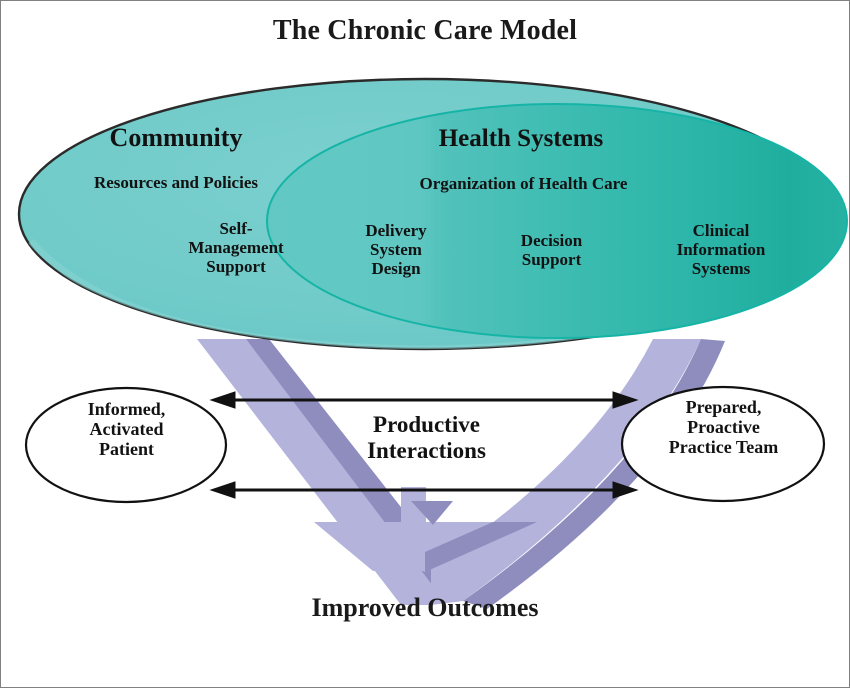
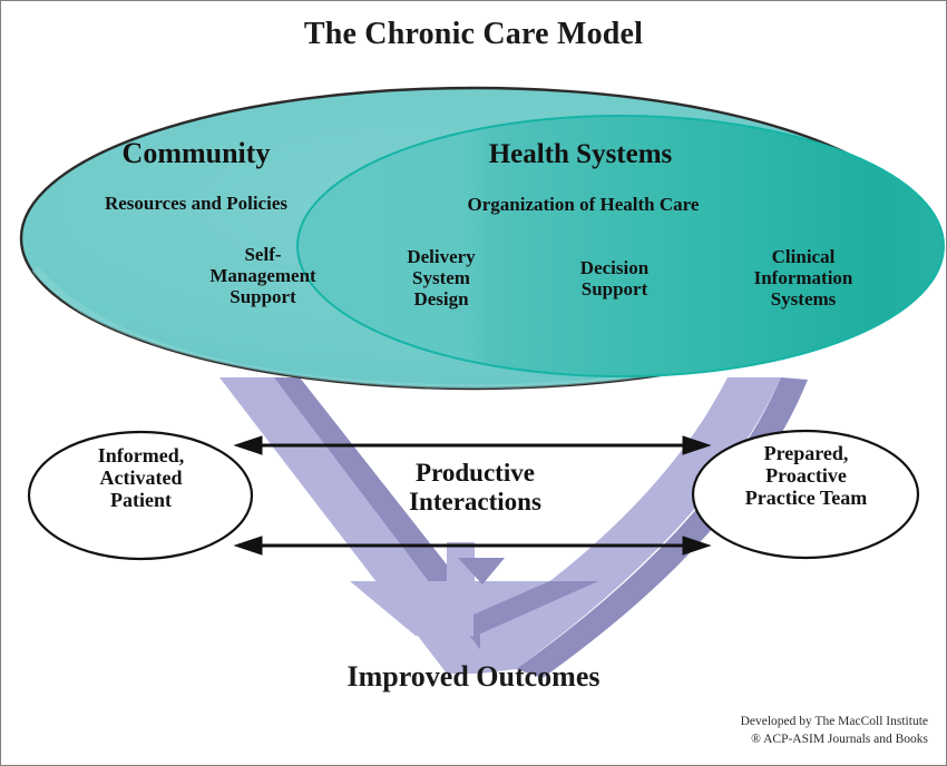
  The Chronic Care Model
  Community
  Resources and Policies
  Self-
  Management
  Support
  Health Systems
  Organization of Health Care
  Delivery
  System
  Design
  Decision
  Support
  Clinical
  Information
  Systems
  Informed,
  Activated
  Patient
  Productive
  Interactions
  Prepared,
  Proactive
  Practice Team
  Improved Outcomes
+ Developed by The MacColl Institute
+ ® ACP-ASIM Journals and Books
